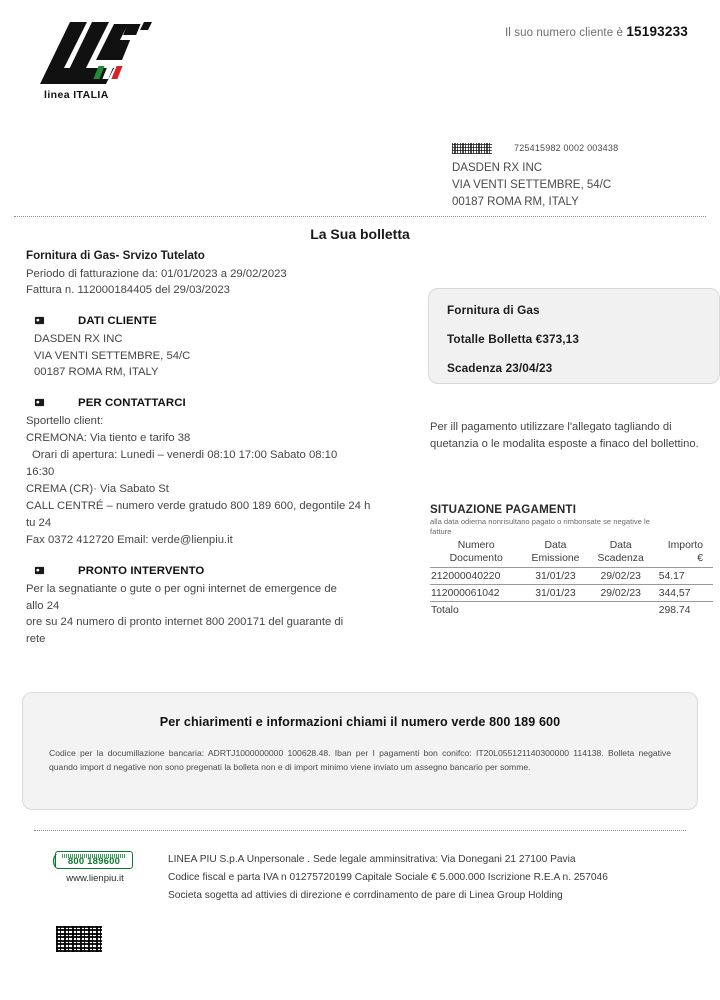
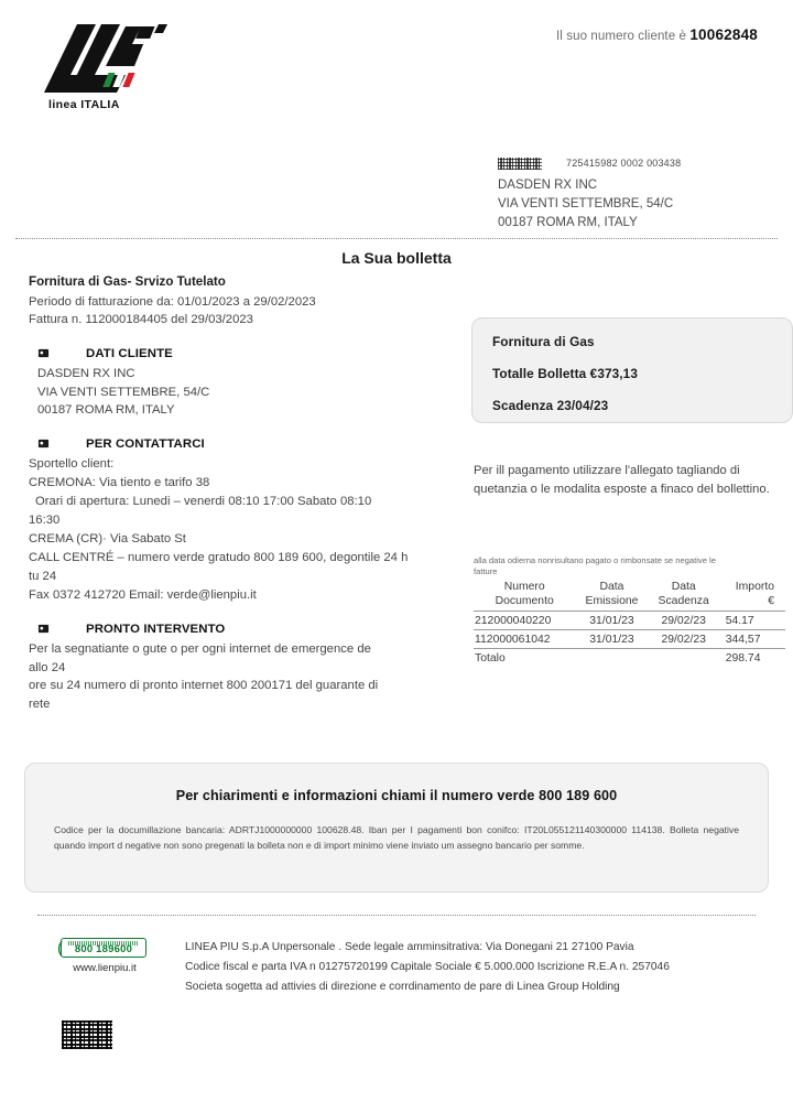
  linea ITALIA
- Il suo numero cliente è 15193233
+ Il suo numero cliente è 10062848
  725415982 0002 003438
  DASDEN RX INC
  VIA VENTI SETTEMBRE, 54/C
  00187 ROMA RM, ITALY
  La Sua bolletta
  Fornitura di Gas- Srvizo Tutelato
  Periodo di fatturazione da: 01/01/2023 a 29/02/2023
  Fattura n. 112000184405 del 29/03/2023
  DATI CLIENTE
  DASDEN RX INC
  VIA VENTI SETTEMBRE, 54/C
  00187 ROMA RM, ITALY
  PER CONTATTARCI
  Sportello client:
  CREMONA: Via tiento e tarifo 38
  Orari di apertura: Lunedi – venerdi 08:10 17:00 Sabato 08:10
  16:30
  CREMA (CR)· Via Sabato St
  CALL CENTRÉ – numero verde gratudo 800 189 600, degontile 24 h
  tu 24
  Fax 0372 412720 Email: verde@lienpiu.it
  PRONTO INTERVENTO
  Per la segnatiante o gute o per ogni internet de emergence de
  allo 24
  ore su 24 numero di pronto internet 800 200171 del guarante di
  rete
  Fornitura di Gas
  Totalle Bolletta €373,13
  Scadenza 23/04/23
  Per ill pagamento utilizzare l'allegato tagliando di quetanzia o le modalita esposte a finaco del bollettino.
- SITUAZIONE PAGAMENTI
  alla data odierna nonrisultano pagato o rimbonsate se negative le fatture
  Numero	Data	Data	Importo
  Documento	Emissione	Scadenza	€
  212000040220	31/01/23	29/02/23	54.17
  112000061042	31/01/23	29/02/23	344,57
  Totalo			298.74
  Per chiarimenti e informazioni chiami il numero verde 800 189 600
  Codice per la documillazione bancaria: ADRTJ1000000000 100628.48. Iban per I pagamenti bon conifco: IT20L055121140300000 114138. Bolleta negative quando import d negative non sono pregenati la bolleta non e di import minimo viene inviato um assegno bancario per somme.
  (
  800 189600
  www.lienpiu.it
  LINEA PIU S.p.A Unpersonale . Sede legale amminsitrativa: Via Donegani 21 27100 Pavia
  Codice fiscal e parta IVA n 01275720199 Capitale Sociale € 5.000.000 Iscrizione R.E.A n. 257046
  Societa sogetta ad attivies di direzione e corrdinamento de pare di Linea Group Holding
